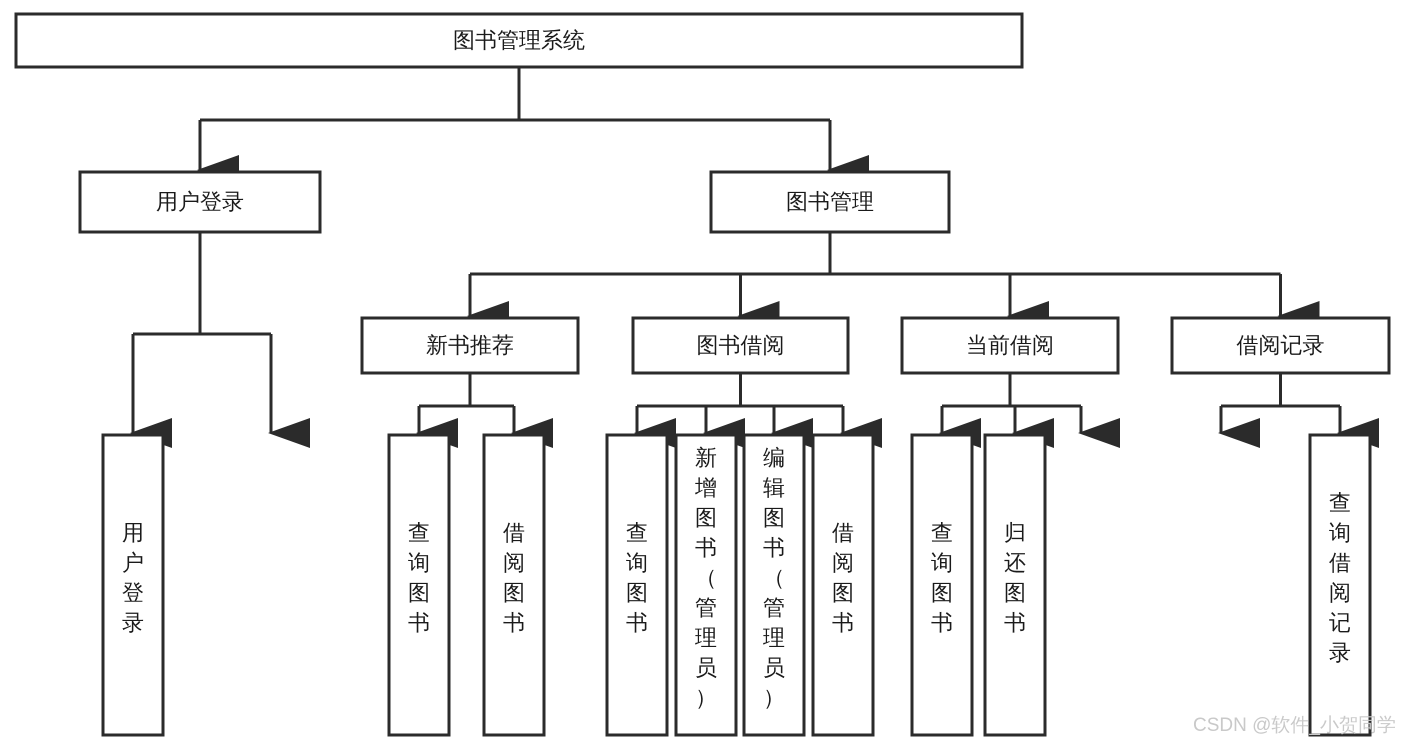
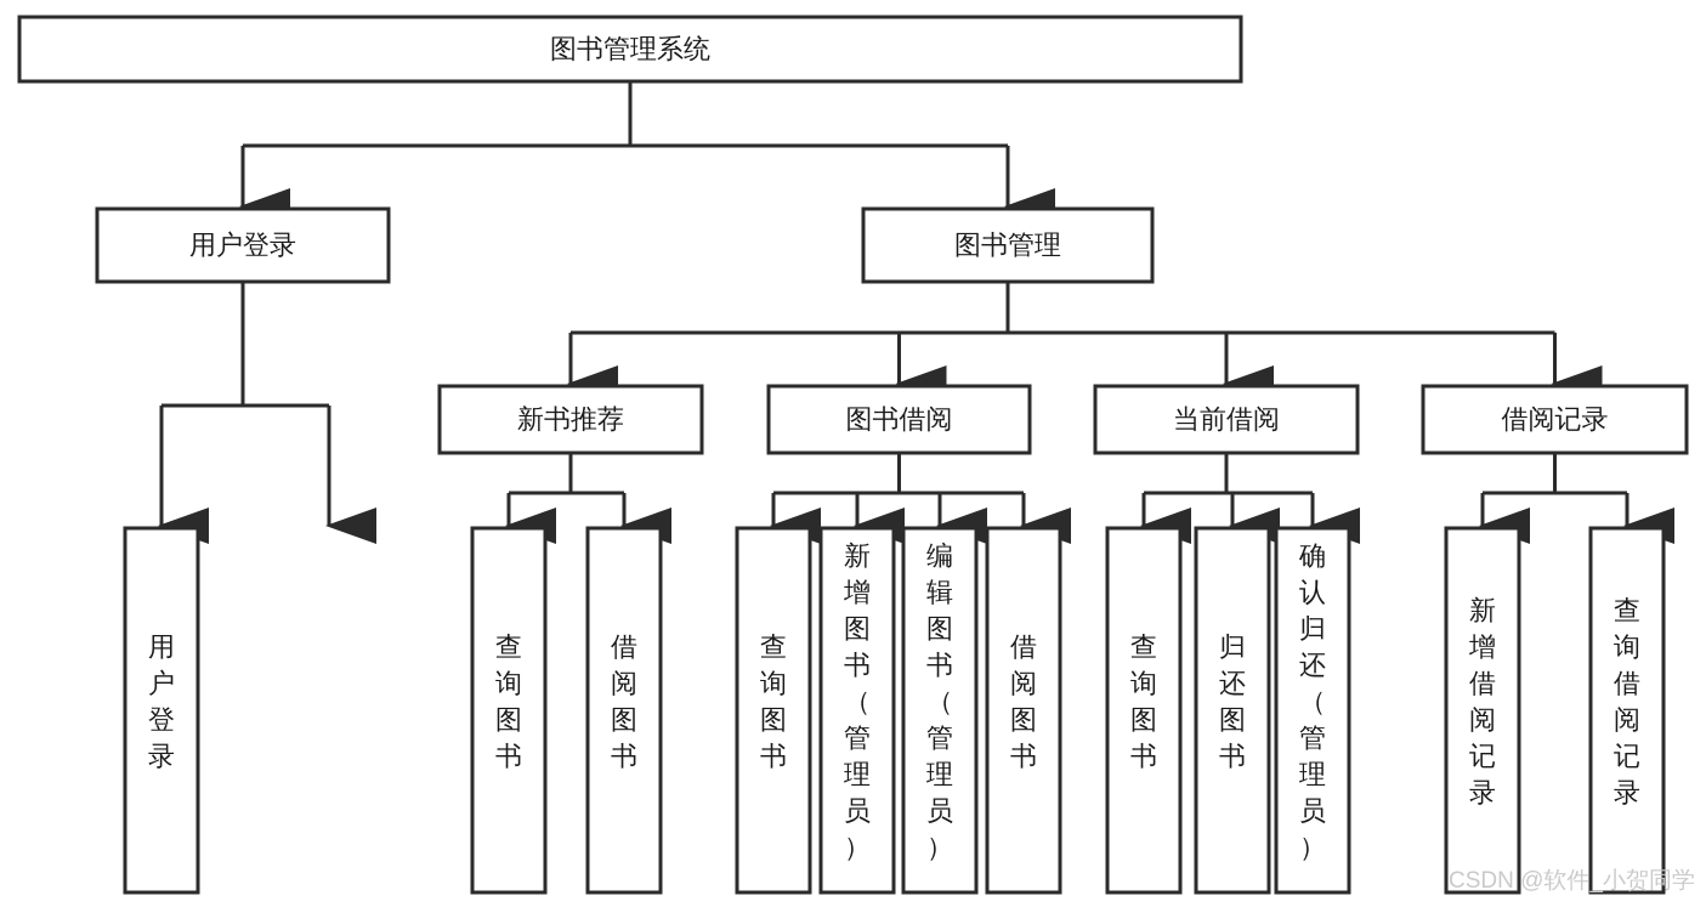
  图书管理系统
  用户登录
  图书管理
  新书推荐
  图书借阅
  当前借阅
  借阅记录
  用户登录
  查询图书
  借阅图书
  查询图书
  新增图书（管理员）
  编辑图书（管理员）
  借阅图书
  查询图书
  归还图书
+ 确认归还（管理员）
+ 新增借阅记录
  查询借阅记录
  CSDN @软件_小贺同学
